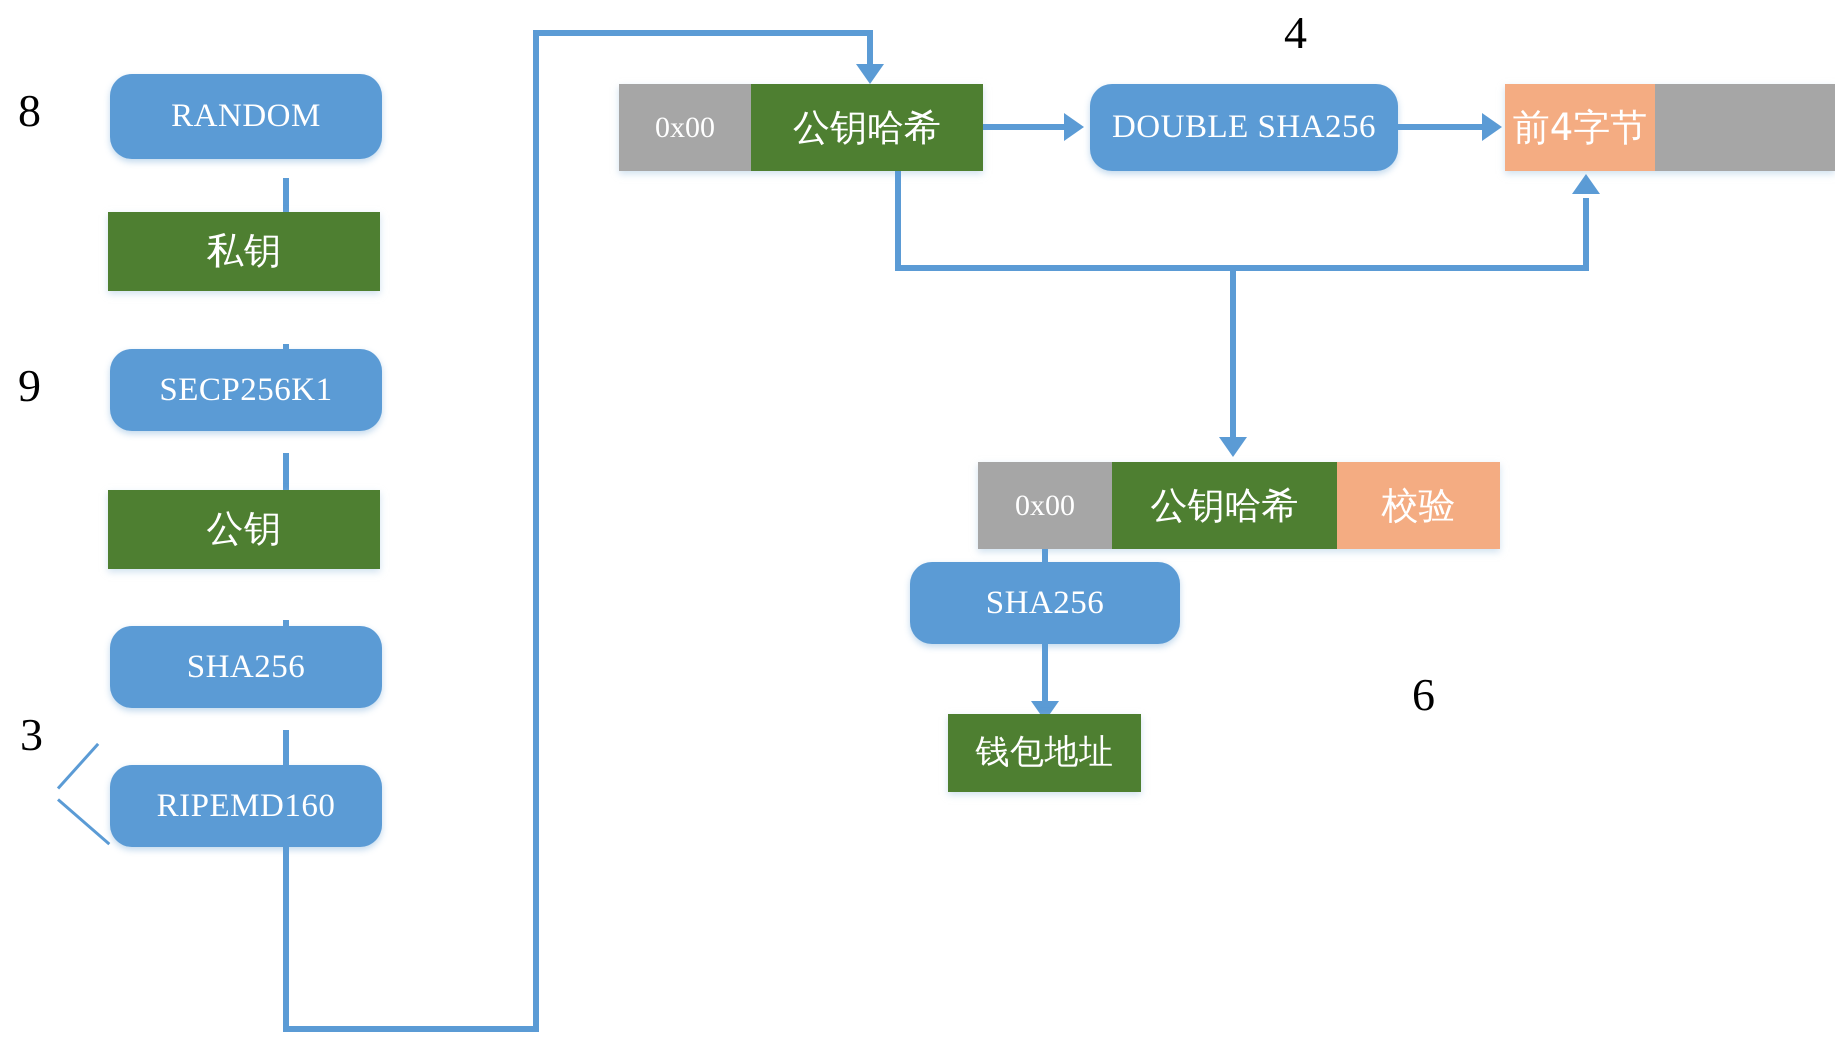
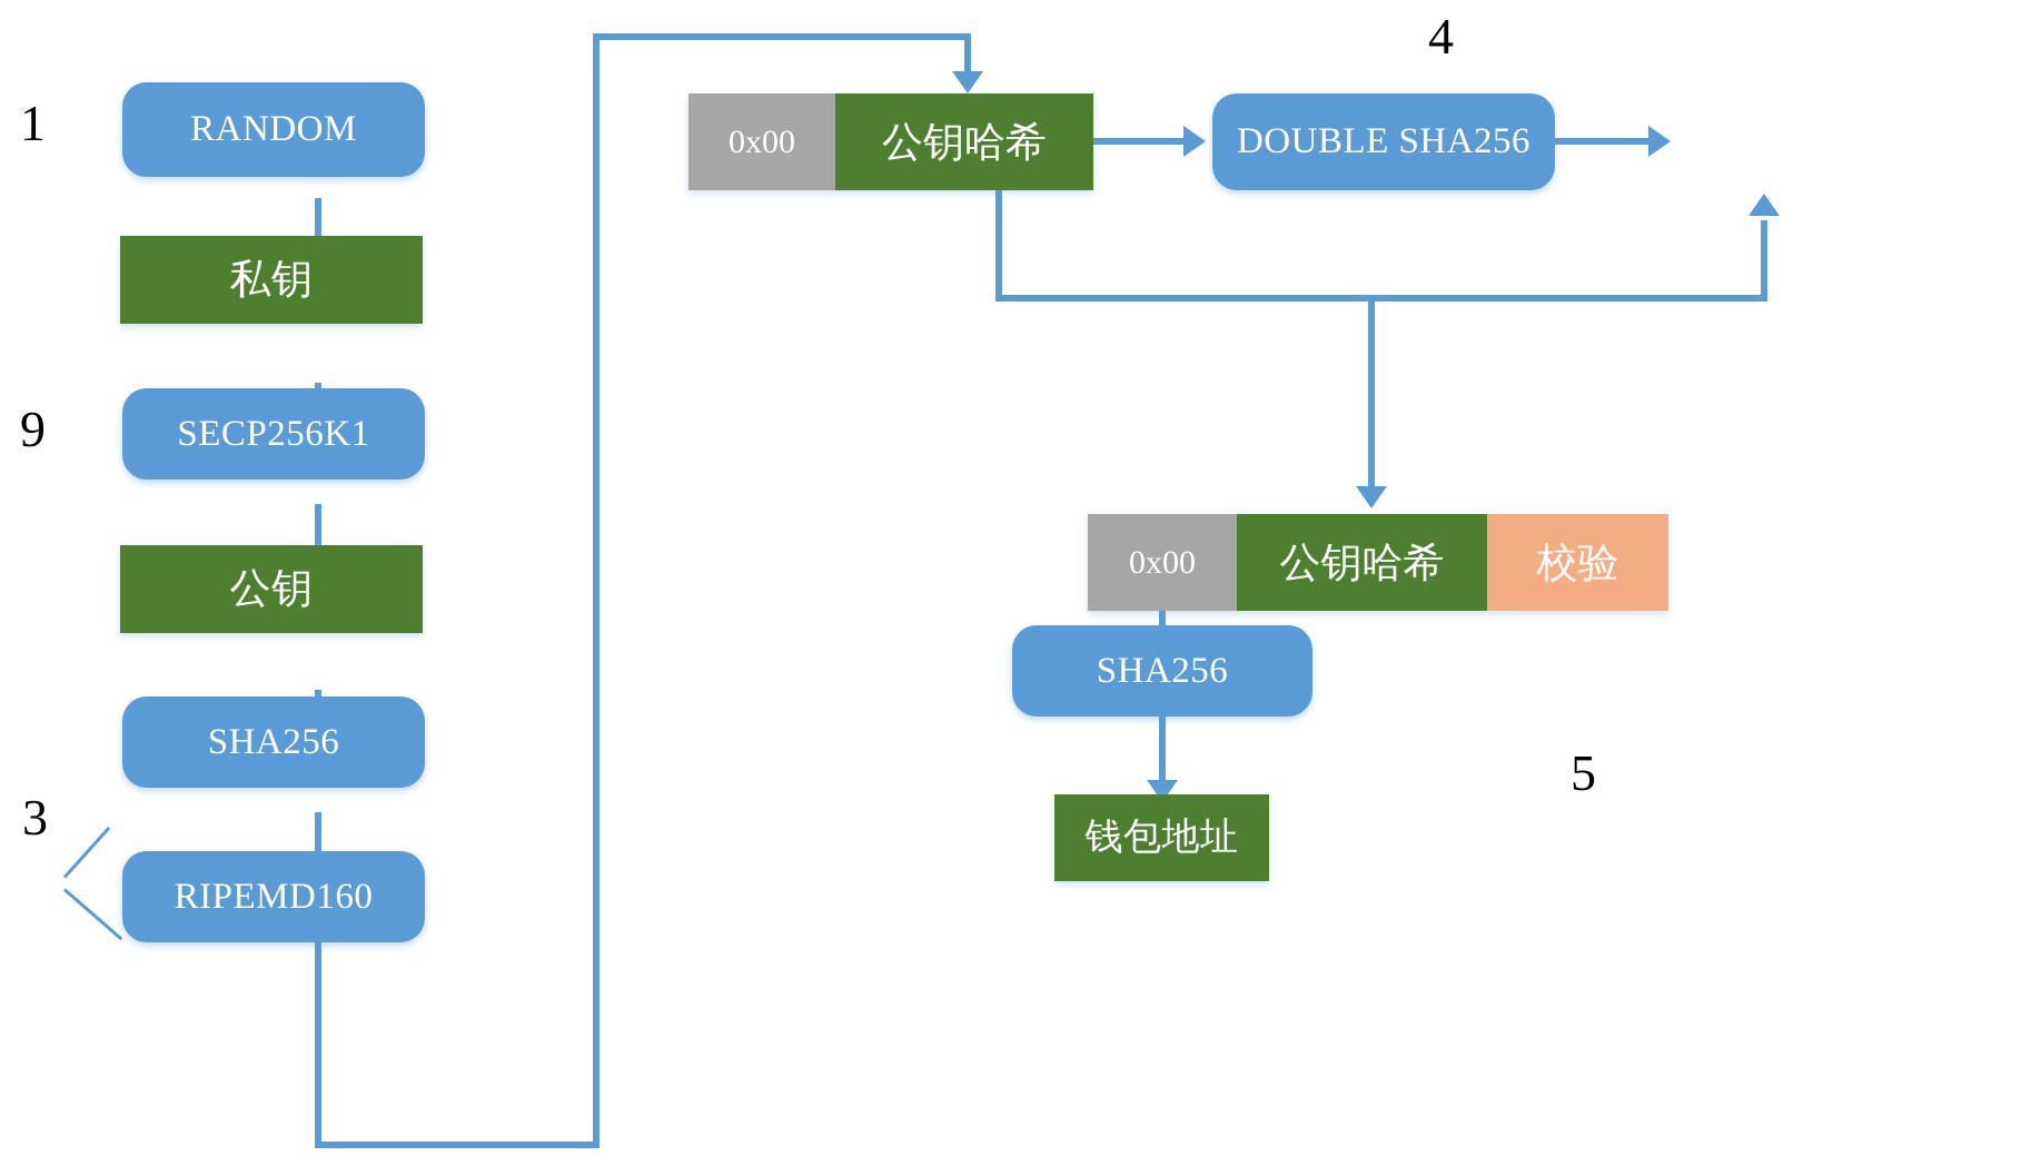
- 8
+ 1
  9
  3
  4
- 6
+ 5
  RANDOM
  私钥
  SECP256K1
  公钥
  SHA256
  RIPEMD160
  0x00
  公钥哈希
  DOUBLE SHA256
- 前4字节
  0x00
  公钥哈希
  校验
  SHA256
  钱包地址
